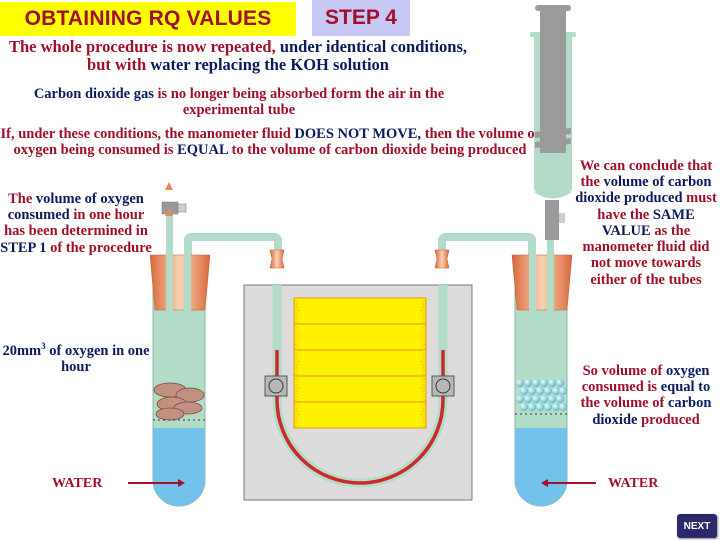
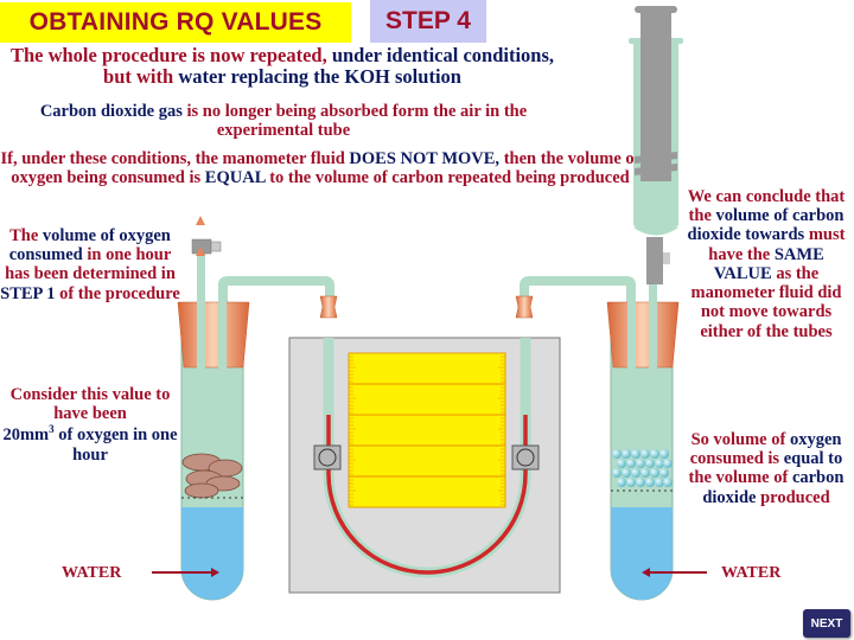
  OBTAINING RQ VALUES
  STEP 4
  The whole procedure is now repeated, under identical conditions, but with water replacing the KOH solution
  Carbon dioxide gas is no longer being absorbed form the air in the experimental tube
- If, under these conditions, the manometer fluid DOES NOT MOVE, then the volume o oxygen being consumed is EQUAL to the volume of carbon dioxide being produced
+ If, under these conditions, the manometer fluid DOES NOT MOVE, then the volume o oxygen being consumed is EQUAL to the volume of carbon repeated being produced
  The volume of oxygen consumed in one hour has been determined in STEP 1 of the procedure
+ Consider this value to have been
  20mm3 of oxygen in one hour
- We can conclude that the volume of carbon dioxide produced must have the SAME VALUE as the manometer fluid did not move towards either of the tubes
+ We can conclude that the volume of carbon dioxide towards must have the SAME VALUE as the manometer fluid did not move towards either of the tubes
  So volume of oxygen consumed is equal to the volume of carbon dioxide produced
  WATER
  WATER
  NEXT
